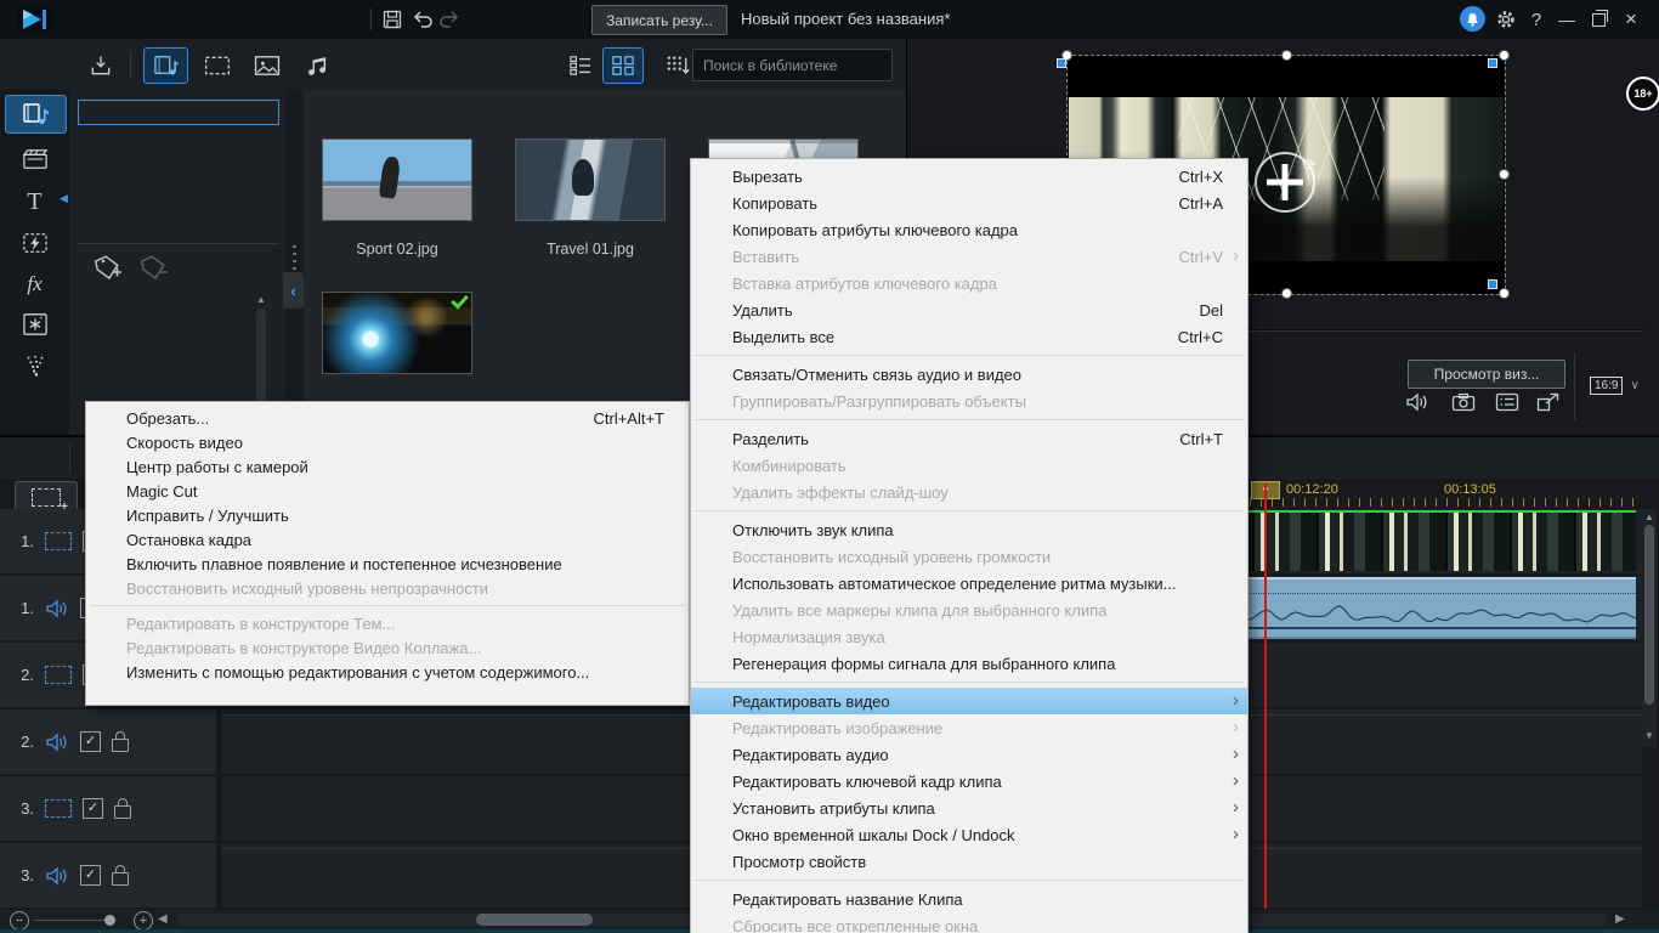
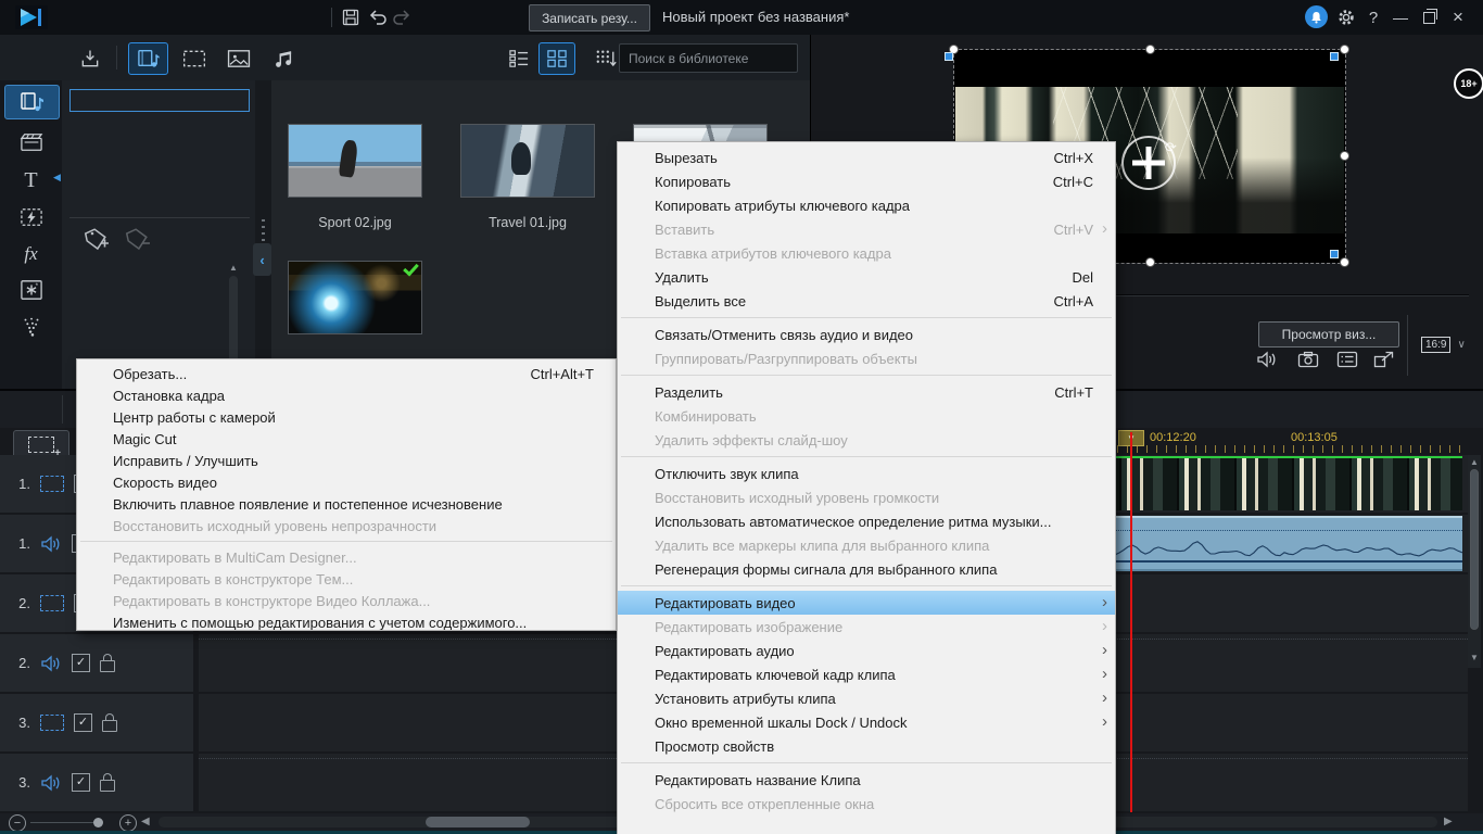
  Записать резу...
  Новый проект без названия*
  ?
  —
  ×
  Поиск в библиотеке
  ◀
  T
  fx
  ▲
  ‹
  Sport 02.jpg
  Travel 01.jpg
  18+
  ⟳
  Просмотр виз...
  16:9
  ∨
  00:12:20
  00:13:05
  1.
  1.
  2.
  2.
  ✓
  3.
  ✓
  3.
  ✓
  ▲
  ▼
  −
  +
  ◀
  ▶
  Обрезать...
  Ctrl+Alt+T
- Скорость видео
+ Остановка кадра
  Центр работы с камерой
  Magic Cut
  Исправить / Улучшить
- Остановка кадра
+ Скорость видео
  Включить плавное появление и постепенное исчезновение
  Восстановить исходный уровень непрозрачности
+ Редактировать в MultiCam Designer...
  Редактировать в конструкторе Тем...
  Редактировать в конструкторе Видео Коллажа...
  Изменить с помощью редактирования с учетом содержимого...
  Вырезать
  Ctrl+X
  Копировать
- Ctrl+A
+ Ctrl+C
  Копировать атрибуты ключевого кадра
  Вставить
  Ctrl+V
  ›
  Вставка атрибутов ключевого кадра
  Удалить
  Del
  Выделить все
- Ctrl+C
+ Ctrl+A
  Связать/Отменить связь аудио и видео
  Группировать/Разгруппировать объекты
  Разделить
  Ctrl+T
  Комбинировать
  Удалить эффекты слайд-шоу
  Отключить звук клипа
  Восстановить исходный уровень громкости
  Использовать автоматическое определение ритма музыки...
  Удалить все маркеры клипа для выбранного клипа
- Нормализация звука
  Регенерация формы сигнала для выбранного клипа
  Редактировать видео
  ›
  Редактировать изображение
  ›
  Редактировать аудио
  ›
  Редактировать ключевой кадр клипа
  ›
  Установить атрибуты клипа
  ›
  Окно временной шкалы Dock / Undock
  ›
  Просмотр свойств
  Редактировать название Клипа
  Сбросить все открепленные окна
